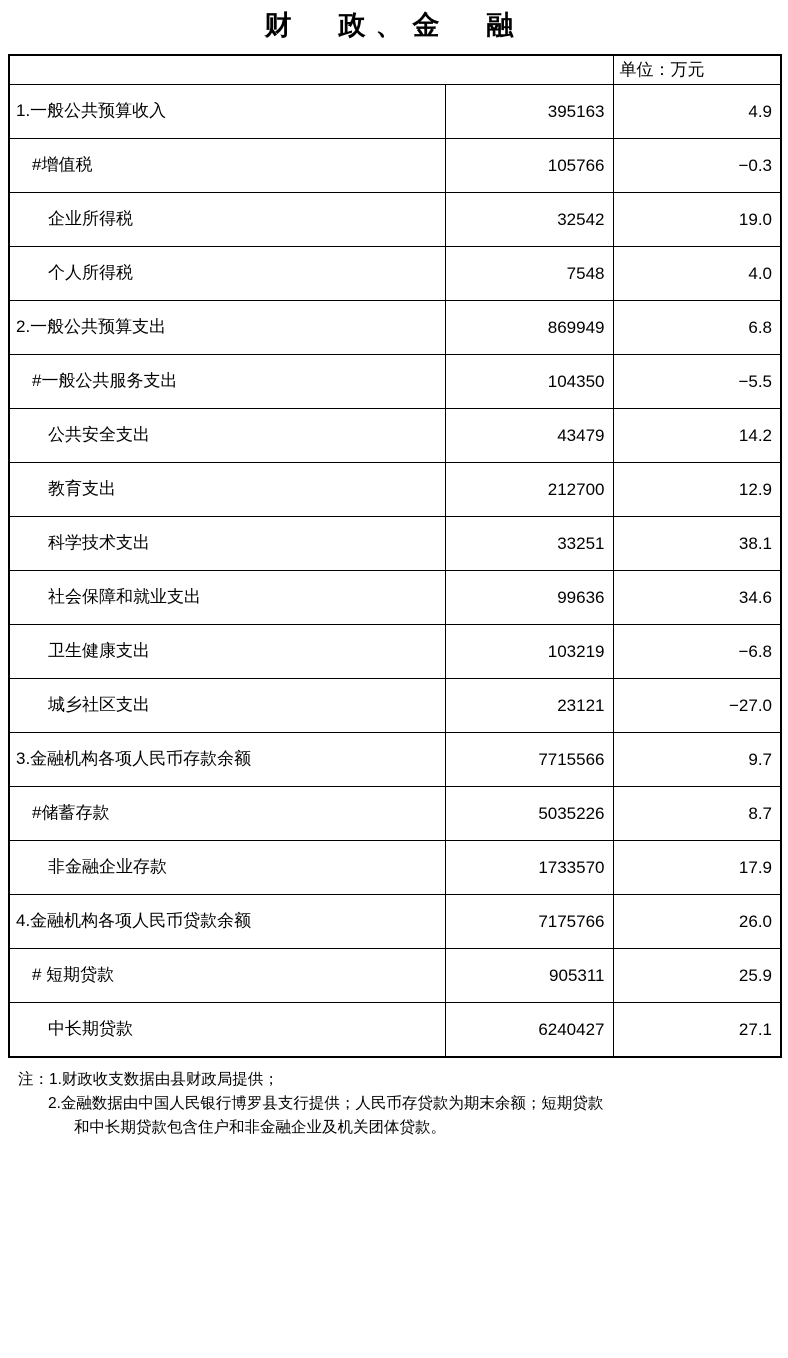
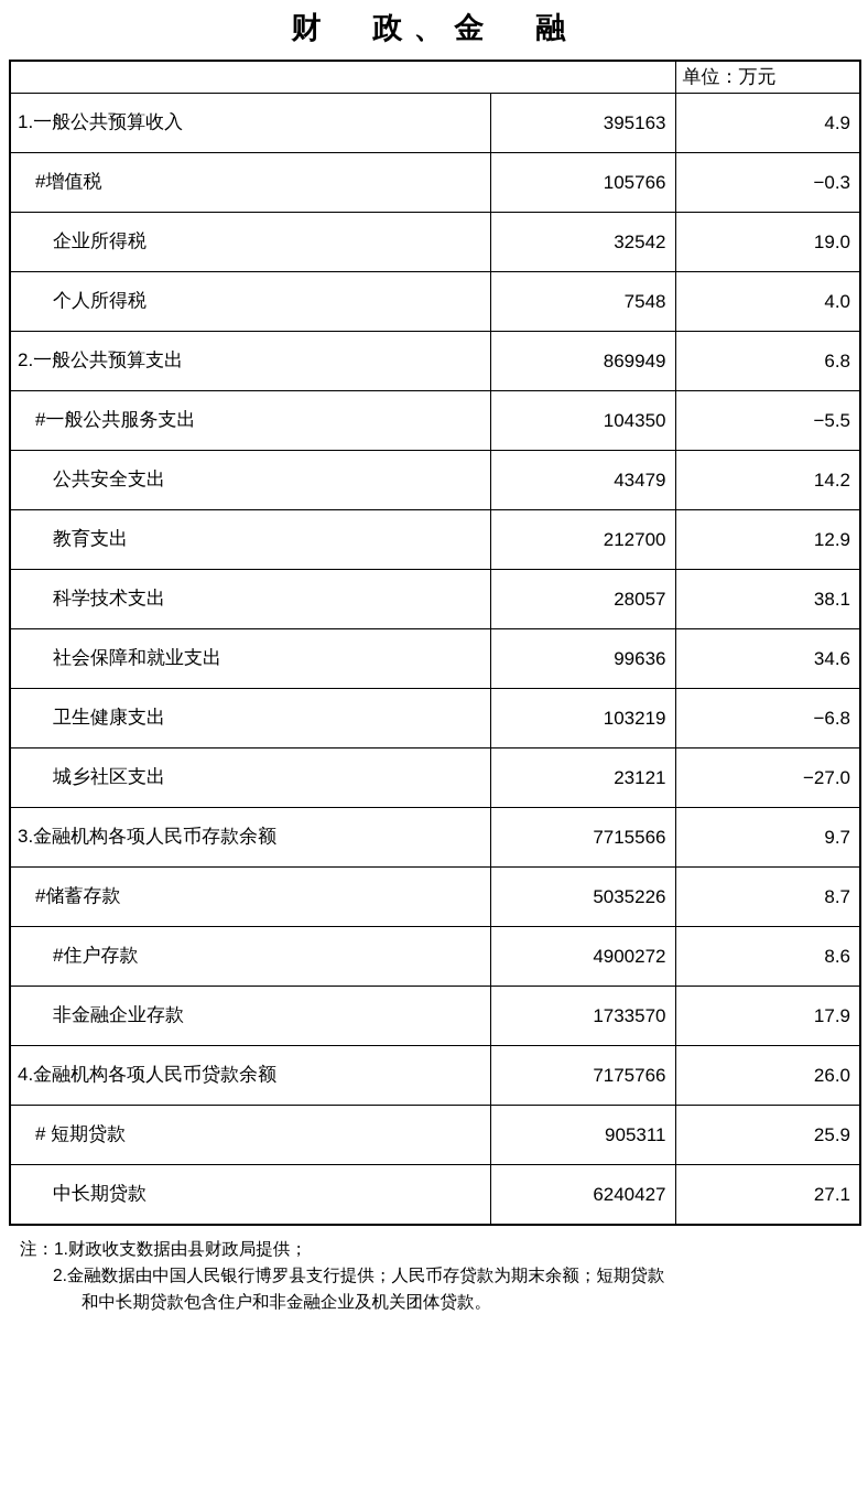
  财 政、金 融
  		单位：万元
  1.一般公共预算收入	395163	4.9
  #增值税	105766	−0.3
  企业所得税	32542	19.0
  个人所得税	7548	4.0
  2.一般公共预算支出	869949	6.8
  #一般公共服务支出	104350	−5.5
  公共安全支出	43479	14.2
  教育支出	212700	12.9
- 科学技术支出	33251	38.1
+ 科学技术支出	28057	38.1
  社会保障和就业支出	99636	34.6
  卫生健康支出	103219	−6.8
  城乡社区支出	23121	−27.0
  3.金融机构各项人民币存款余额	7715566	9.7
  #储蓄存款	5035226	8.7
+ #住户存款	4900272	8.6
  非金融企业存款	1733570	17.9
  4.金融机构各项人民币贷款余额	7175766	26.0
  # 短期贷款	905311	25.9
  中长期贷款	6240427	27.1
  注：1.财政收支数据由县财政局提供；
  2.金融数据由中国人民银行博罗县支行提供；人民币存贷款为期末余额；短期贷款
  和中长期贷款包含住户和非金融企业及机关团体贷款。
